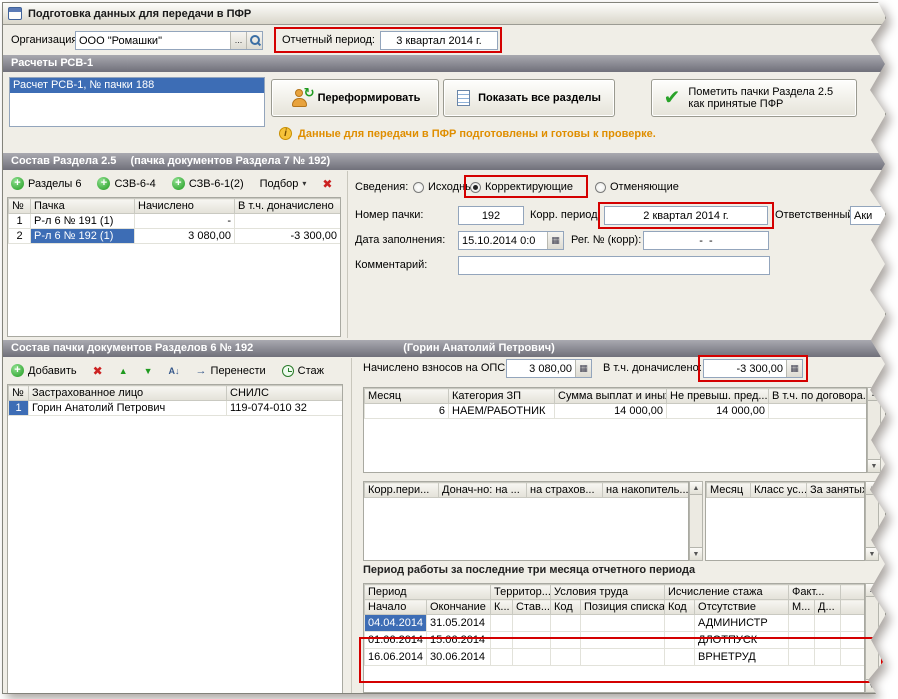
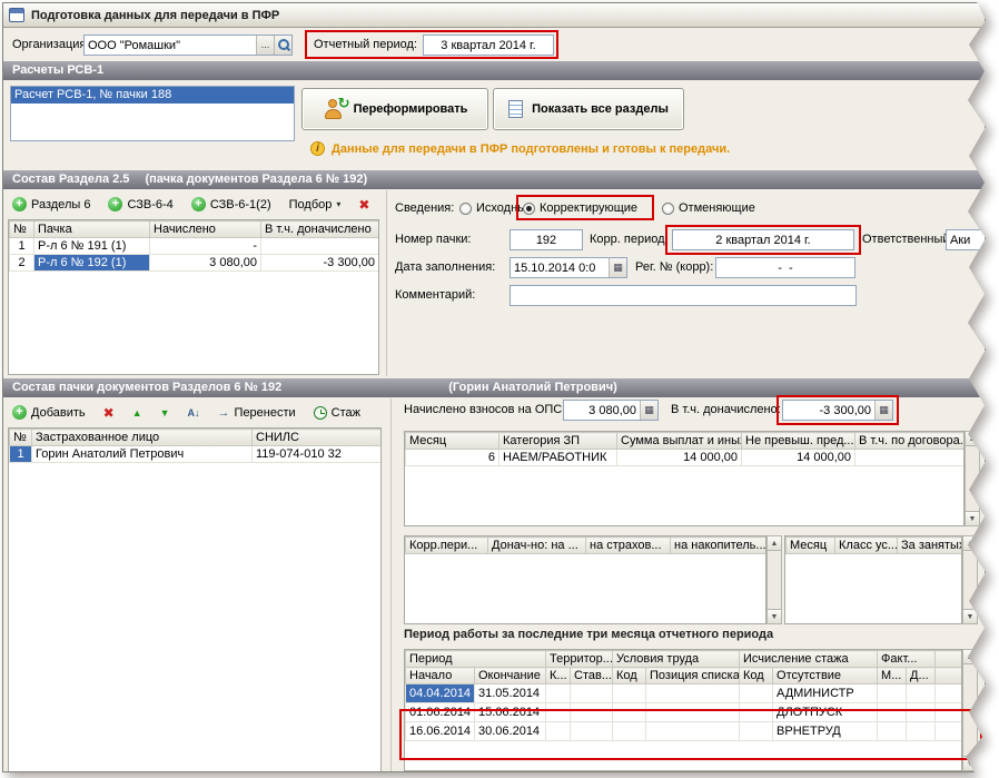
  Подготовка данных для передачи в ПФР
  Организаци
  ООО "Ромашки"
  ...
  Отчетный период:
  3 квартал 2014 г.
  Расчеты РСВ-1
  Расчет РСВ-1, № пачки 188
  ↻
  Переформировать
  Показать все разделы
- ✔
- Пометить пачки Раздела 2.5 как принятые ПФР
  i
- Данные для передачи в ПФР подготовлены и готовы к проверке.
+ Данные для передачи в ПФР подготовлены и готовы к передачи.
  Состав Раздела 2.5
- (пачка документов Раздела 7 № 192)
+ (пачка документов Раздела 6 № 192)
  +
  Разделы 6
  +
  СЗВ-6-4
  +
  СЗВ-6-1(2)
  Подбор
  ▾
  ✖
  №	Пачка	Начислено	В т.ч. доначислено
  1	Р-л 6 № 191 (1)	-
  2	Р-л 6 № 192 (1)	3 080,00	-3 300,00
  Сведения:
  Исходн
  Корректирующие
  Отменяющие
  Номер пачки:
  192
  Корр. период:
  2 квартал 2014 г.
  Ответственны
  Аки
  Дата заполнения:
  15.10.2014 0:0
  ▦
  Рег. № (корр):
  - -
  Комментарий:
  Состав пачки документов Разделов 6 № 192
  (Горин Анатолий Петрович)
  +
  Добавить
  ✖
  ▲
  ▼
  А↓
  →
  Перенести
  Стаж
  №	Застрахованное лицо	СНИЛС
  1	Горин Анатолий Петрович	119-074-010 32
  Начислено взносов на ОПС
  3 080,00
  ▦
  В т.ч. доначислено:
  -3 300,00
  ▦
  Месяц	Категория ЗП	Сумма выплат и ины	Не превыш. пред...	В т.ч. по договора.
  6	НАЕМ/РАБОТНИК	14 000,00	14 000,00
  Корр.пери...	Донач-но: на ...	на страхов...	на накопитель...
  Месяц	Класс ус...	За заняты
  Период работы за последние три месяца отчетного периода
  Период	Территор...	Условия труда	Исчисление стажа	Факт...
  Начало	Окончание	К...	Став...	Код	Позиция списка	Код	Отсутствие	М...	Д...
  04.04.2014	31.05.2014						АДМИНИСТР
  01.06.2014	15.06.2014						ДЛОТПУСК
  16.06.2014	30.06.2014						ВРНЕТРУД
